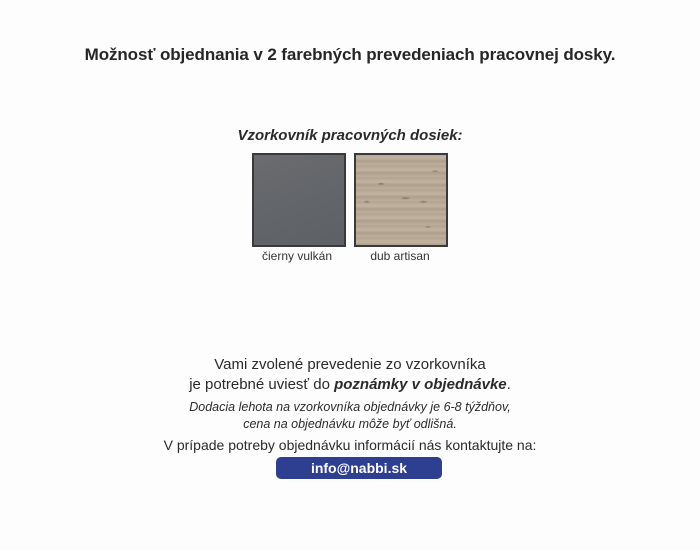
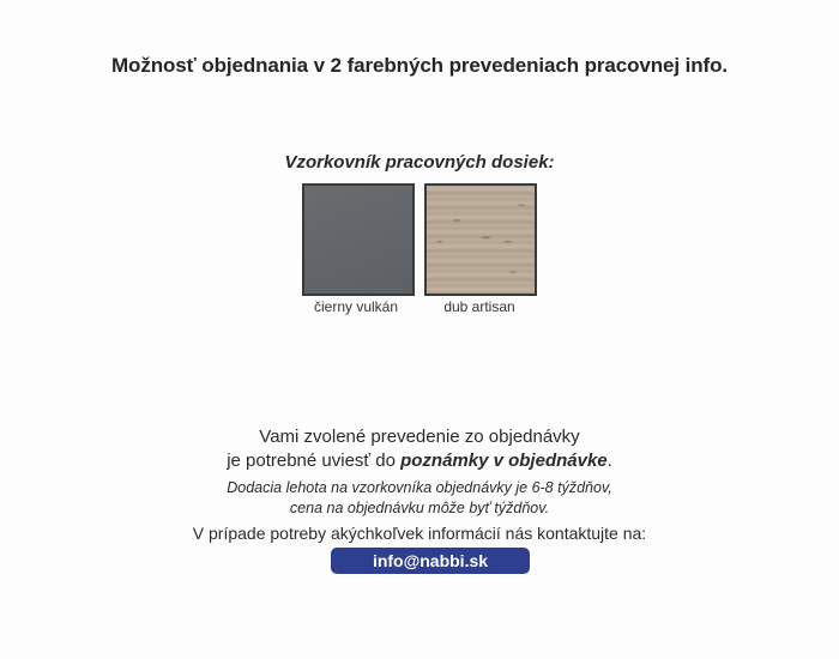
- Možnosť objednania v 2 farebných prevedeniach pracovnej dosky.
+ Možnosť objednania v 2 farebných prevedeniach pracovnej info.
  Vzorkovník pracovných dosiek:
  čierny vulkán
  dub artisan
- Vami zvolené prevedenie zo vzorkovníka
+ Vami zvolené prevedenie zo objednávky
  je potrebné uviesť do poznámky v objednávke.
  Dodacia lehota na vzorkovníka objednávky je 6-8 týždňov,
- cena na objednávku môže byť odlišná.
+ cena na objednávku môže byť týždňov.
- V prípade potreby objednávku informácií nás kontaktujte na:
+ V prípade potreby akýchkoľvek informácií nás kontaktujte na:
  info@nabbi.sk
